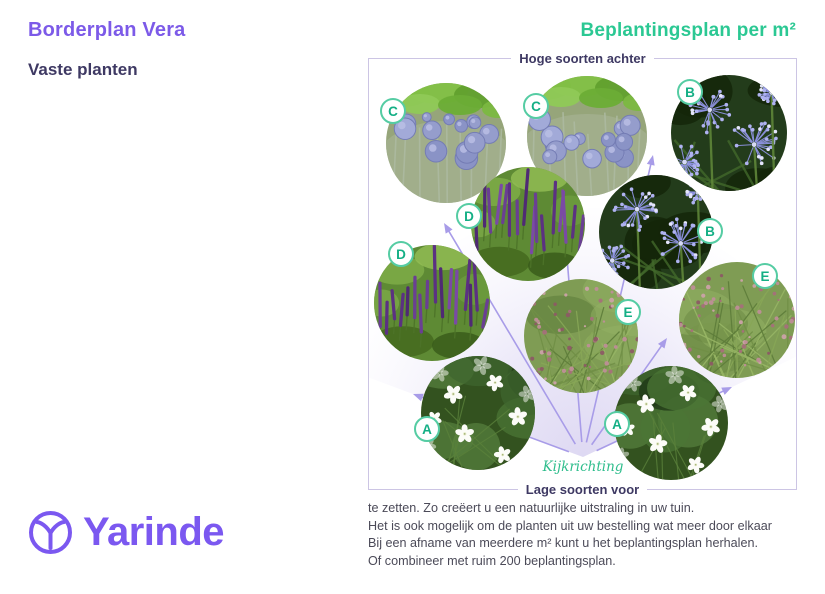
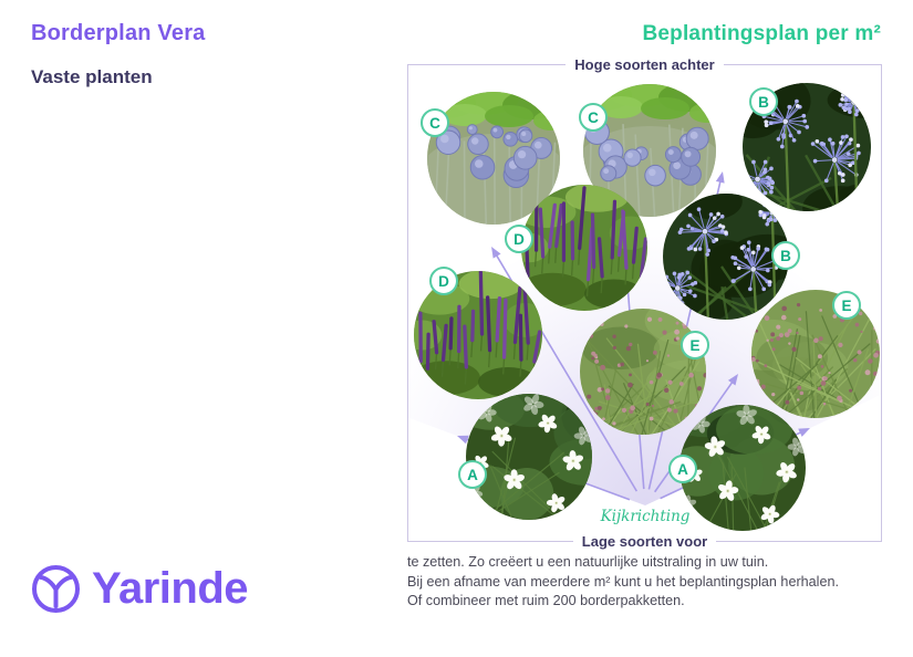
  Borderplan Vera
  Beplantingsplan per m²
  Vaste planten
  C
  C
  B
  D
  B
  D
  E
  E
  A
  A
  Hoge soorten achter
  Lage soorten voor
  Kijkrichting
  Yarinde
  te zetten. Zo creëert u een natuurlijke uitstraling in uw tuin.
- Het is ook mogelijk om de planten uit uw bestelling wat meer door elkaar
  Bij een afname van meerdere m² kunt u het beplantingsplan herhalen.
- Of combineer met ruim 200 beplantingsplan.
+ Of combineer met ruim 200 borderpakketten.
